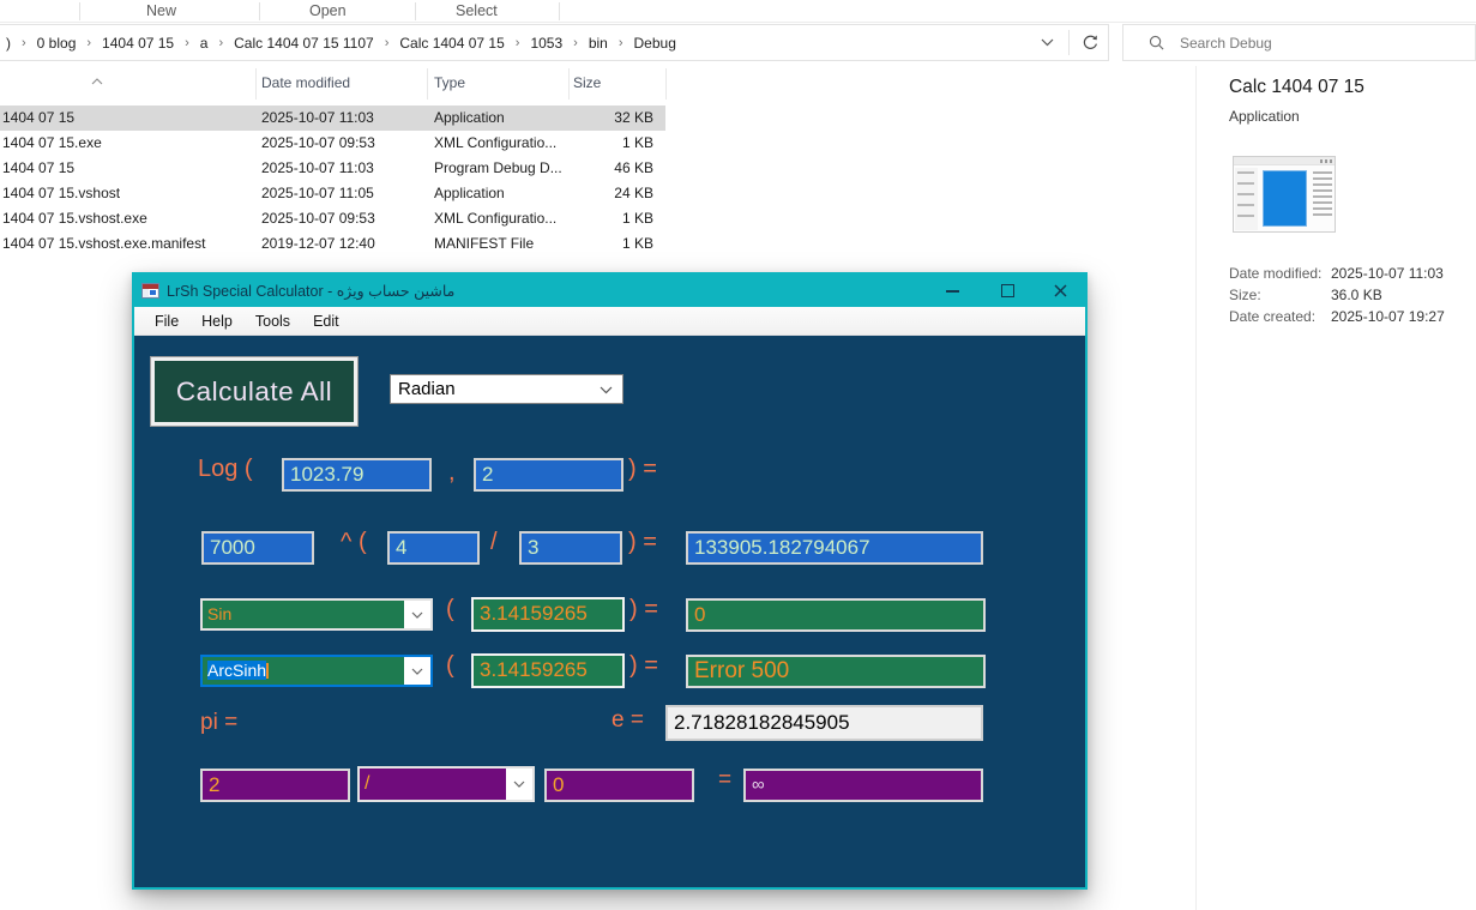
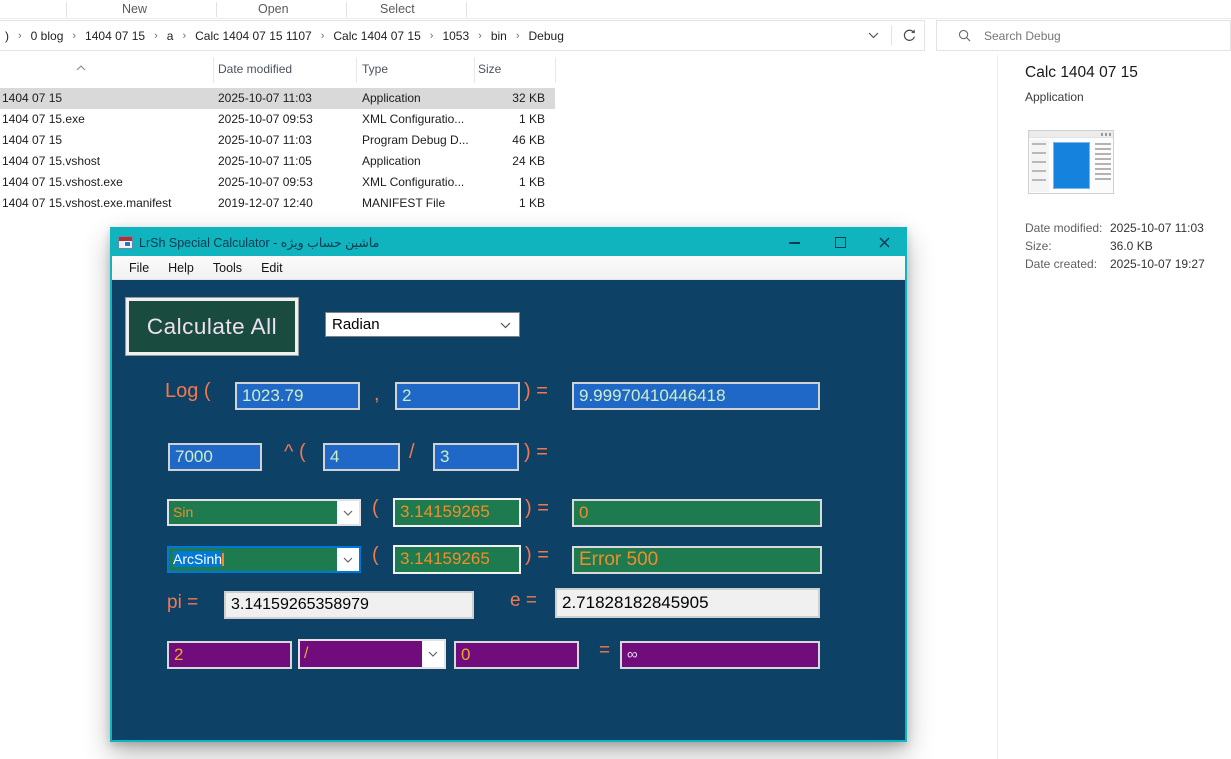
  New
  Open
  Select
  )
  ›
  0 blog
  ›
  1404 07 15
  ›
  a
  ›
  Calc 1404 07 15 1107
  ›
  Calc 1404 07 15
  ›
  1053
  ›
  bin
  ›
  Debug
  Search Debug
  Date modified
  Type
  Size
  1404 07 15
  2025-10-07 11:03
  Application
  32 KB
  1404 07 15.exe
  2025-10-07 09:53
  XML Configuratio...
  1 KB
  1404 07 15
  2025-10-07 11:03
  Program Debug D...
  46 KB
  1404 07 15.vshost
  2025-10-07 11:05
  Application
  24 KB
  1404 07 15.vshost.exe
  2025-10-07 09:53
  XML Configuratio...
  1 KB
  1404 07 15.vshost.exe.manifest
  2019-12-07 12:40
  MANIFEST File
  1 KB
  Calc 1404 07 15
  Application
  Date modified:
  2025-10-07 11:03
  Size:
  36.0 KB
  Date created:
  2025-10-07 19:27
  LrSh Special Calculator - ماشین حساب ویژه
  File
  Help
  Tools
  Edit
  Calculate All
  Radian
  Log (
  1023.79
  ,
  2
  ) =
+ 9.99970410446418
  7000
  ^ (
  4
  /
  3
  ) =
- 133905.182794067
  Sin
  (
  3.14159265
  ) =
  0
  ArcSinh
  (
  3.14159265
  ) =
  Error 500
  pi =
+ 3.14159265358979
  e =
  2.71828182845905
  2
  /
  0
  =
  ∞
